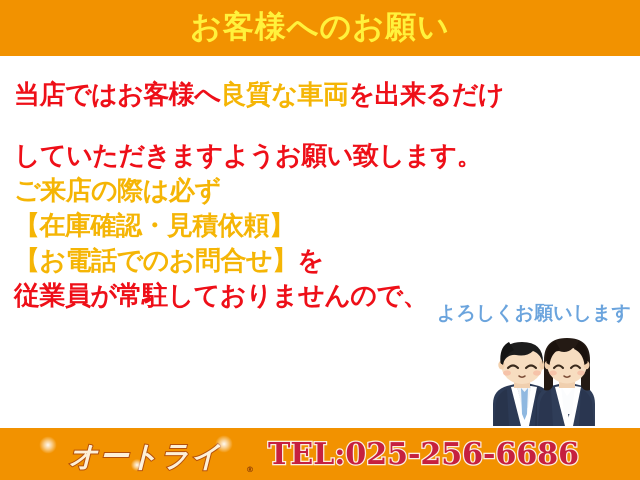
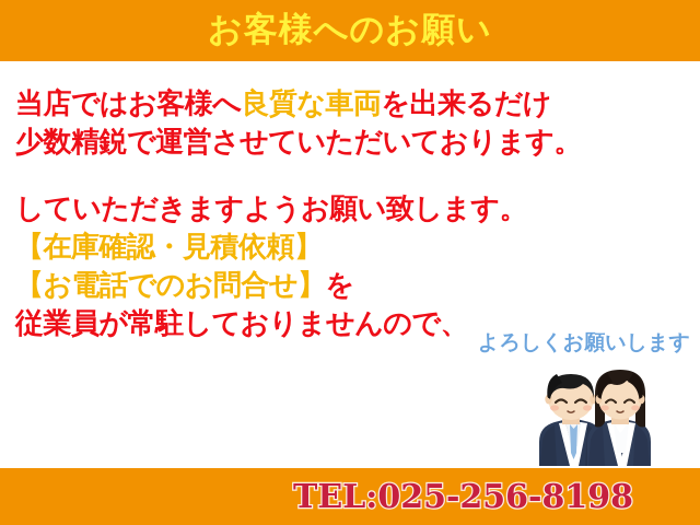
  お客様へのお願い
  当店ではお客様へ良質な車両を出来るだけ
+ 少数精鋭で運営させていただいております。
  していただきますようお願い致します。
- ご来店の際は必ず
  【在庫確認・見積依頼】
  【お電話でのお問合せ】を
  従業員が常駐しておりませんので、
  よろしくお願いします
- オートライ
- ®
- TEL:025-256-6686
+ TEL:025-256-8198
